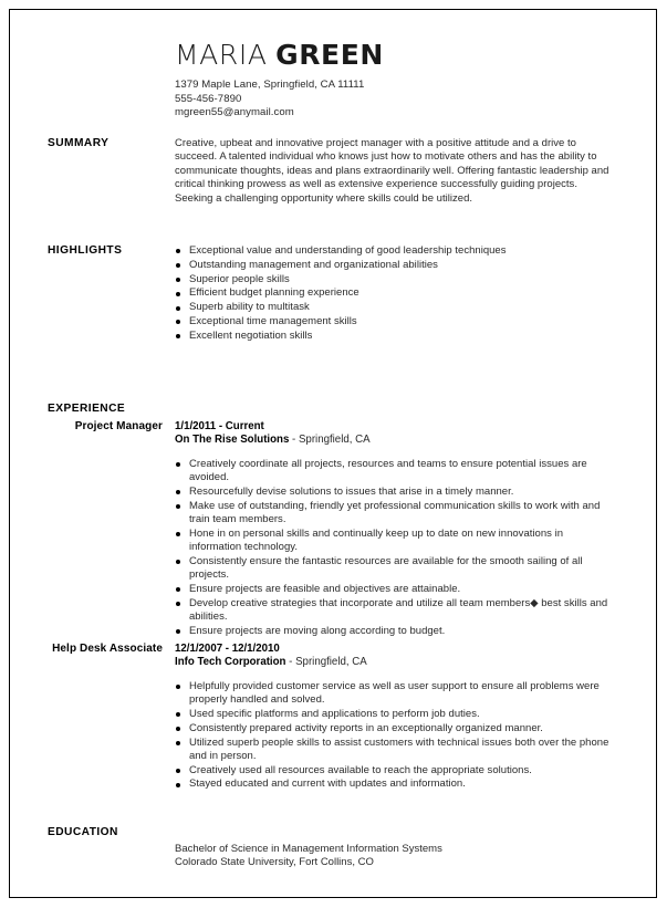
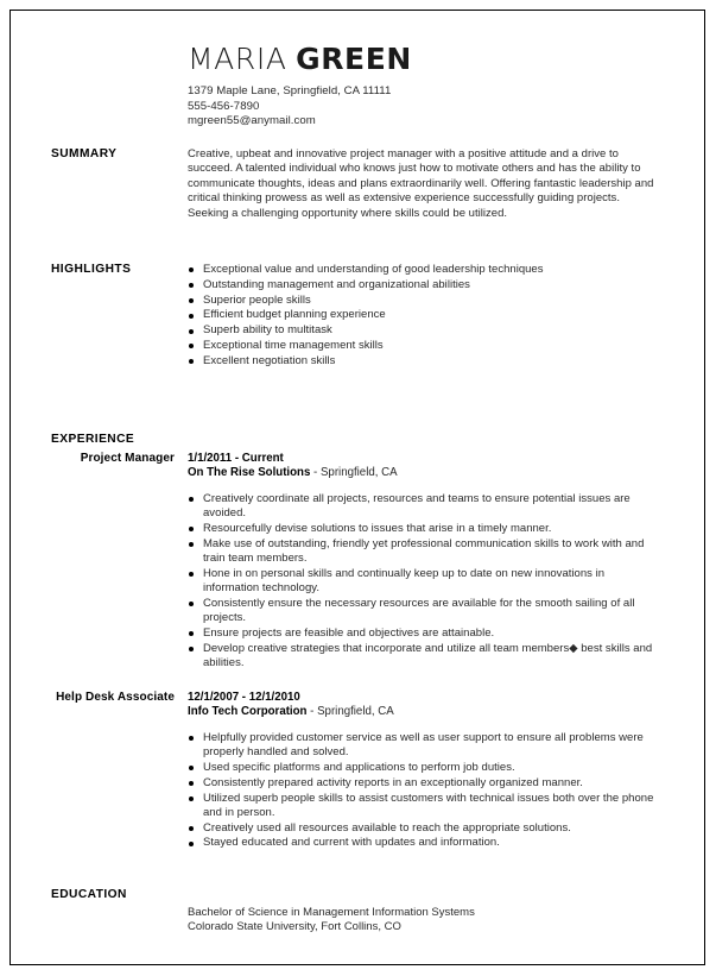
  MARIA GREEN
  1379 Maple Lane, Springfield, CA 11111
  555-456-7890
  mgreen55@anymail.com
  SUMMARY
  Creative, upbeat and innovative project manager with a positive attitude and a drive to succeed. A talented individual who knows just how to motivate others and has the ability to communicate thoughts, ideas and plans extraordinarily well. Offering fantastic leadership and critical thinking prowess as well as extensive experience successfully guiding projects. Seeking a challenging opportunity where skills could be utilized.
  HIGHLIGHTS
  Exceptional value and understanding of good leadership techniques
  Outstanding management and organizational abilities
  Superior people skills
  Efficient budget planning experience
  Superb ability to multitask
  Exceptional time management skills
  Excellent negotiation skills
  EXPERIENCE
  Project Manager
  1/1/2011 - Current
  On The Rise Solutions - Springfield, CA
  Creatively coordinate all projects, resources and teams to ensure potential issues are avoided.
  Resourcefully devise solutions to issues that arise in a timely manner.
  Make use of outstanding, friendly yet professional communication skills to work with and train team members.
  Hone in on personal skills and continually keep up to date on new innovations in information technology.
- Consistently ensure the fantastic resources are available for the smooth sailing of all projects.
+ Consistently ensure the necessary resources are available for the smooth sailing of all projects.
  Ensure projects are feasible and objectives are attainable.
  Develop creative strategies that incorporate and utilize all team members◆ best skills and abilities.
- Ensure projects are moving along according to budget.
  Help Desk Associate
  12/1/2007 - 12/1/2010
  Info Tech Corporation - Springfield, CA
  Helpfully provided customer service as well as user support to ensure all problems were properly handled and solved.
  Used specific platforms and applications to perform job duties.
  Consistently prepared activity reports in an exceptionally organized manner.
  Utilized superb people skills to assist customers with technical issues both over the phone and in person.
  Creatively used all resources available to reach the appropriate solutions.
  Stayed educated and current with updates and information.
  EDUCATION
  Bachelor of Science in Management Information Systems
  Colorado State University, Fort Collins, CO
